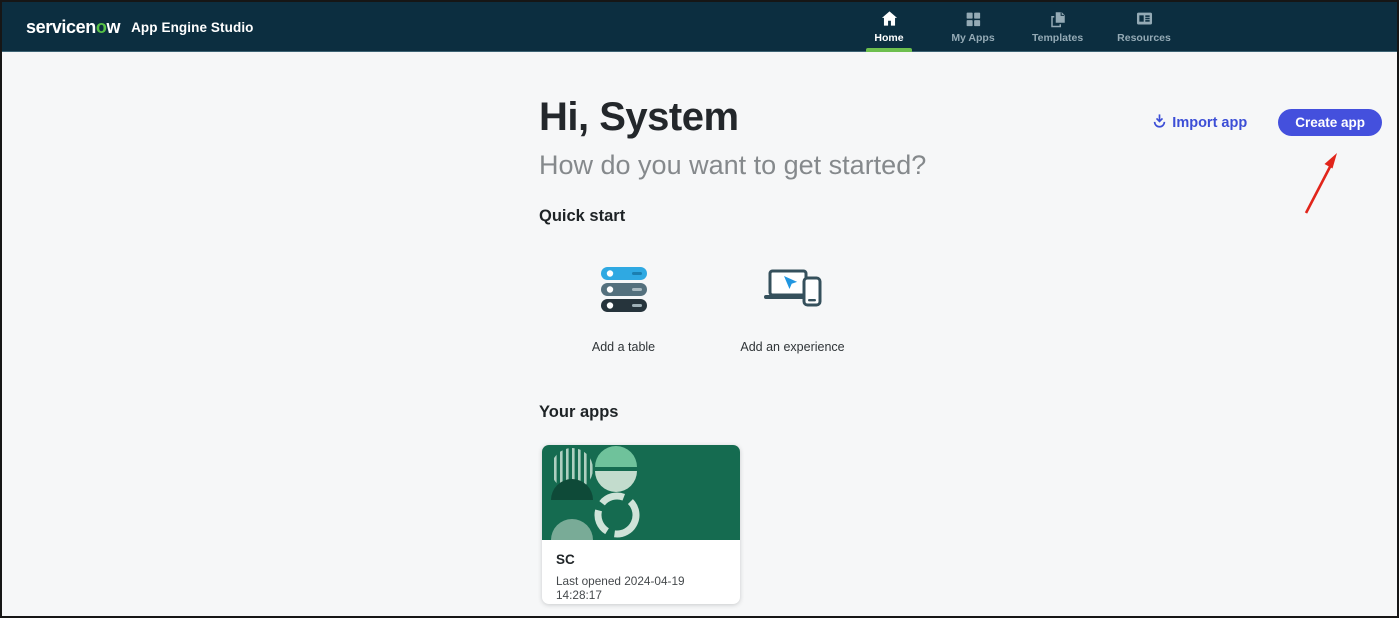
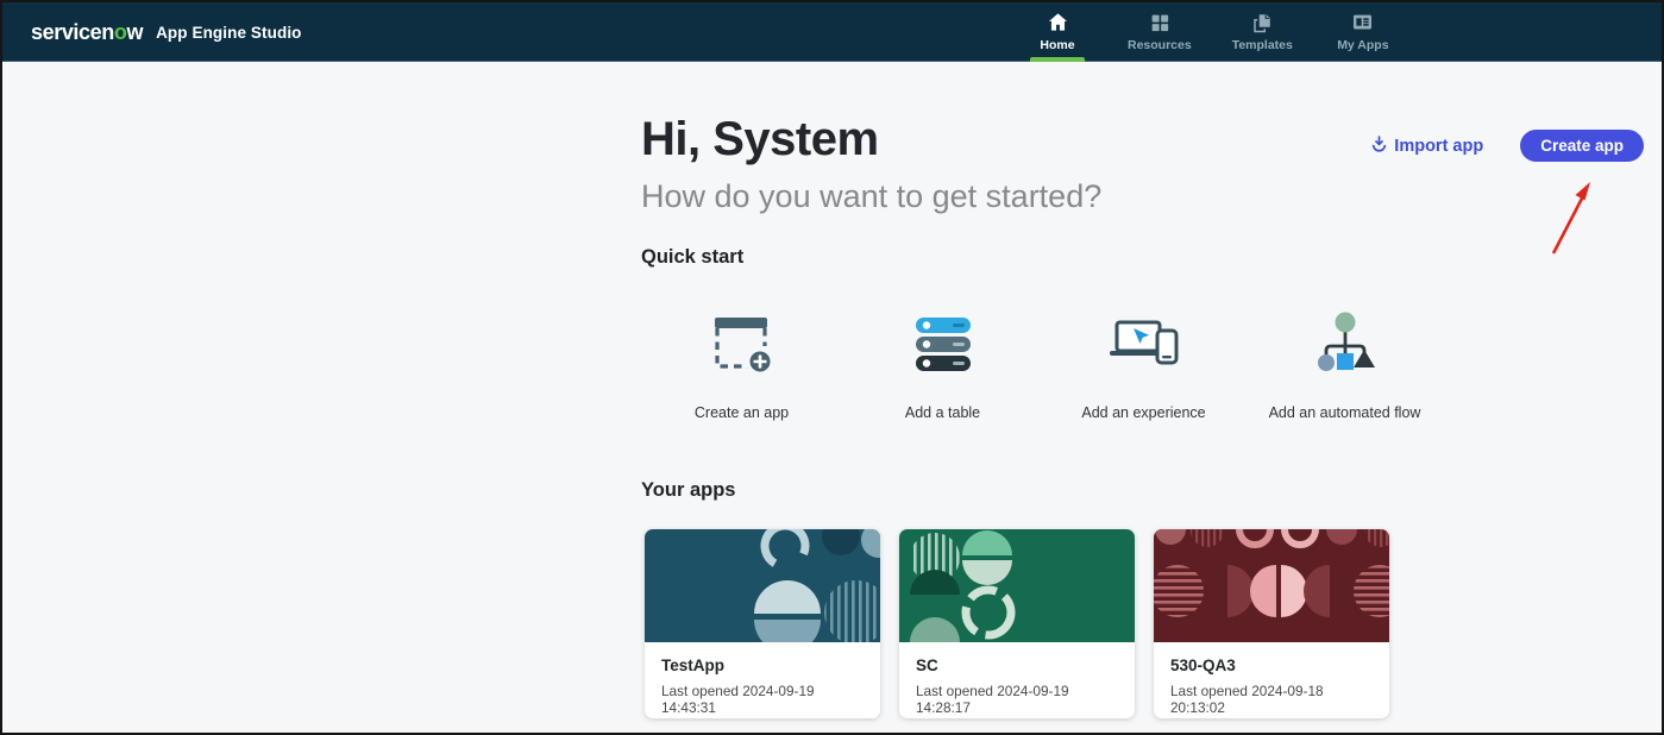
  servicenow
  App Engine Studio
  Home
- My Apps
+ Resources
  Templates
- Resources
+ My Apps
  Hi, System
  How do you want to get started?
  Import app
  Create app
  Quick start
+ Create an app
  Add a table
  Add an experience
+ Add an automated flow
  Your apps
+ TestApp
+ Last opened 2024-09-19 14:43:31
  SC
- Last opened 2024-04-19 14:28:17
+ Last opened 2024-09-19 14:28:17
+ 530-QA3
+ Last opened 2024-09-18 20:13:02
